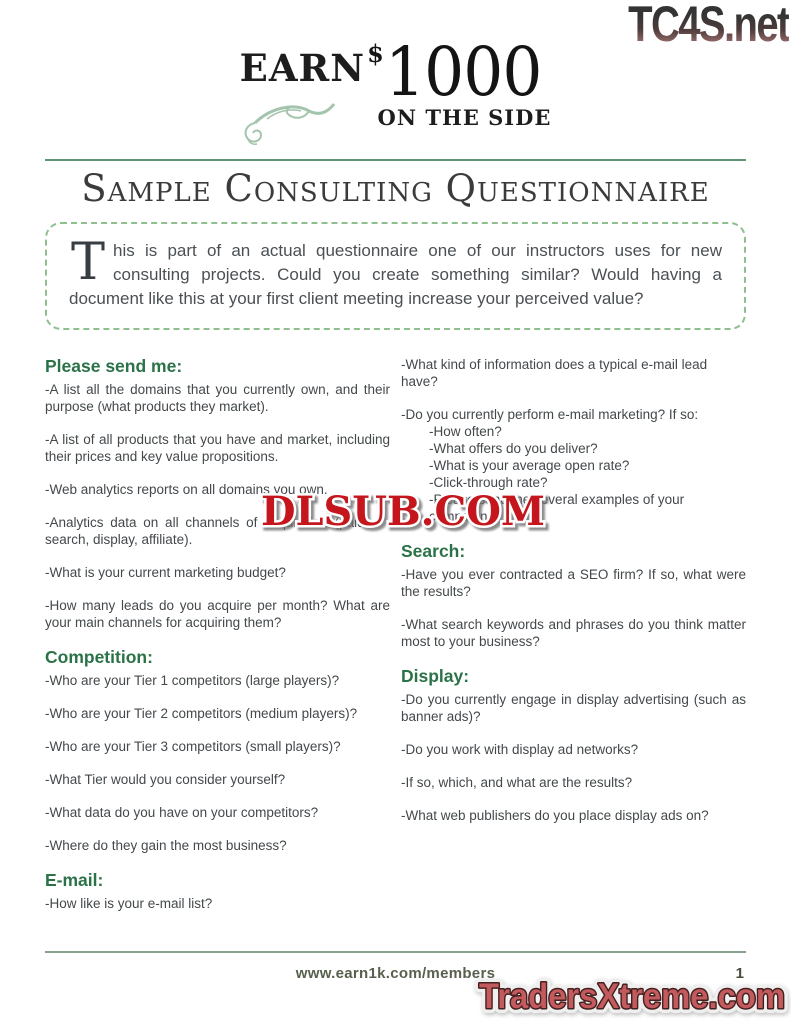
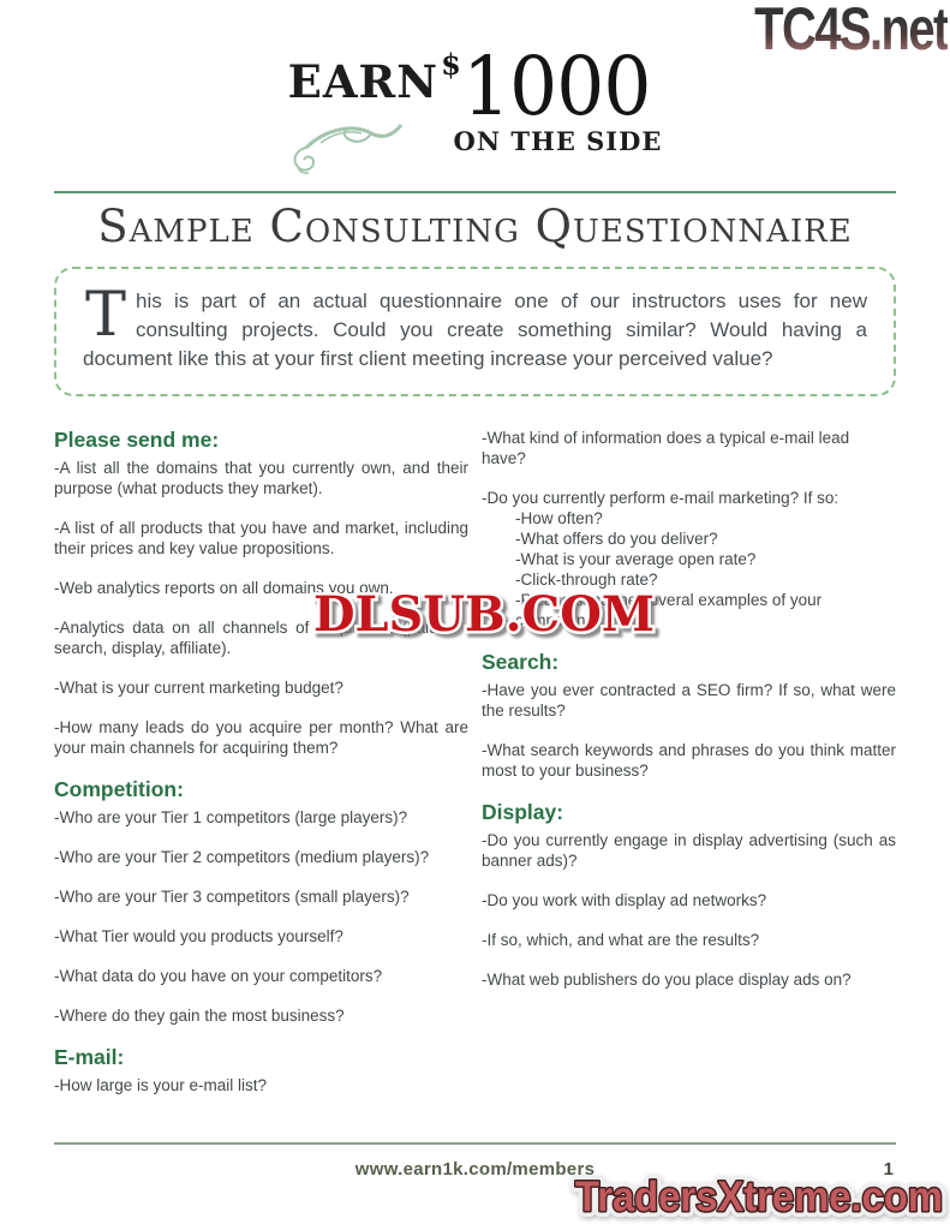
  TC4S.net
  EARN
  $
  1000
  ON THE SIDE
  Sample Consulting Questionnaire
  T
  his is part of an actual questionnaire one of our instructors uses for new consulting projects. Could you create something similar? Would having a document like this at your first client meeting increase your perceived value?
  Please send me:
  -A list all the domains that you currently own, and their purpose (what products they market).
  -A list of all products that you have and market, including their prices and key value propositions.
  -Web analytics reports on all domains you own.
  -Analytics data on all channels of acquisition (paid
  search, display, affiliate).
  -What is your current marketing budget?
  -How many leads do you acquire per month? What are your main channels for acquiring them?
  Competition:
  -Who are your Tier 1 competitors (large players)?
  -Who are your Tier 2 competitors (medium players)?
  -Who are your Tier 3 competitors (small players)?
- -What Tier would you consider yourself?
+ -What Tier would you products yourself?
  -What data do you have on your competitors?
  -Where do they gain the most business?
  E-mail:
- -How like is your e-mail list?
+ -How large is your e-mail list?
  -What kind of information does a typical e-mail lead have?
  -Do you currently perform e-mail marketing? If so:
  -How often?
  -What offers do you deliver?
  -What is your average open rate?
  -Click-through rate?
  -Please send me several examples of your campaigns
  Search:
  -Have you ever contracted a SEO firm? If so, what were the results?
  -What search keywords and phrases do you think matter most to your business?
  Display:
  -Do you currently engage in display advertising (such as banner ads)?
  -Do you work with display ad networks?
  -If so, which, and what are the results?
  -What web publishers do you place display ads on?
  www.earn1k.com/members
  1
  DLSUB.COM
  TradersXtreme.com
